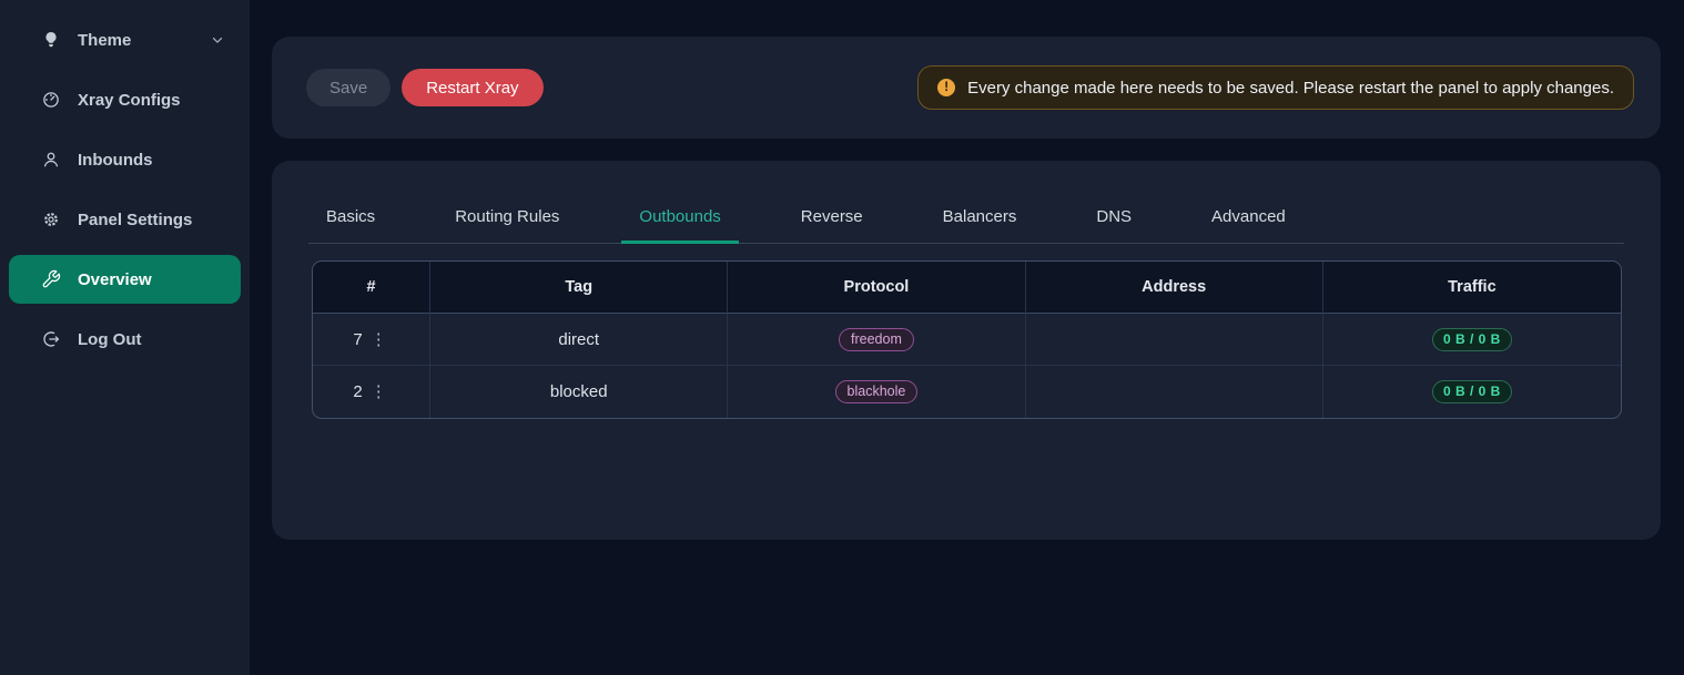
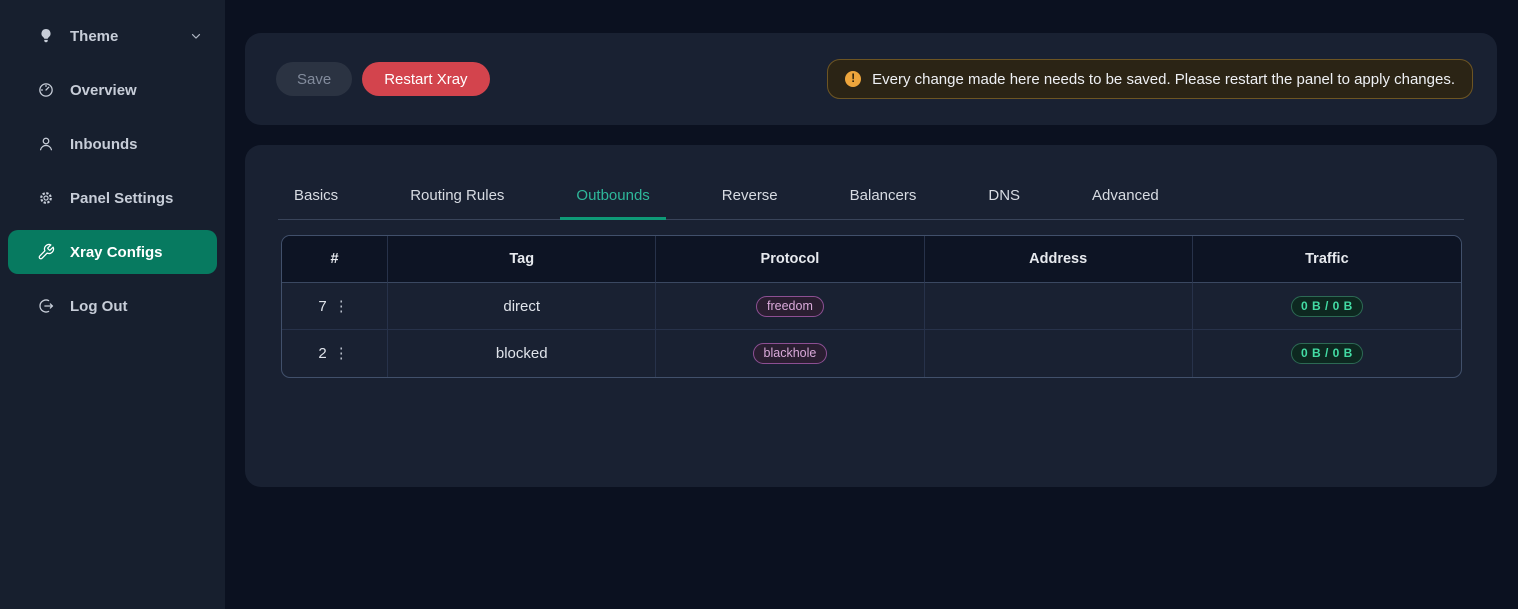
  Theme
- Xray Configs
+ Overview
  Inbounds
  Panel Settings
- Overview
+ Xray Configs
  Log Out
  Save
  Restart Xray
  !
  Every change made here needs to be saved. Please restart the panel to apply changes.
  Basics
  Routing Rules
  Outbounds
  Reverse
  Balancers
  DNS
  Advanced
  #	Tag	Protocol	Address	Traffic
  7 ⋮	direct	freedom		0 B / 0 B
  2 ⋮	blocked	blackhole		0 B / 0 B
